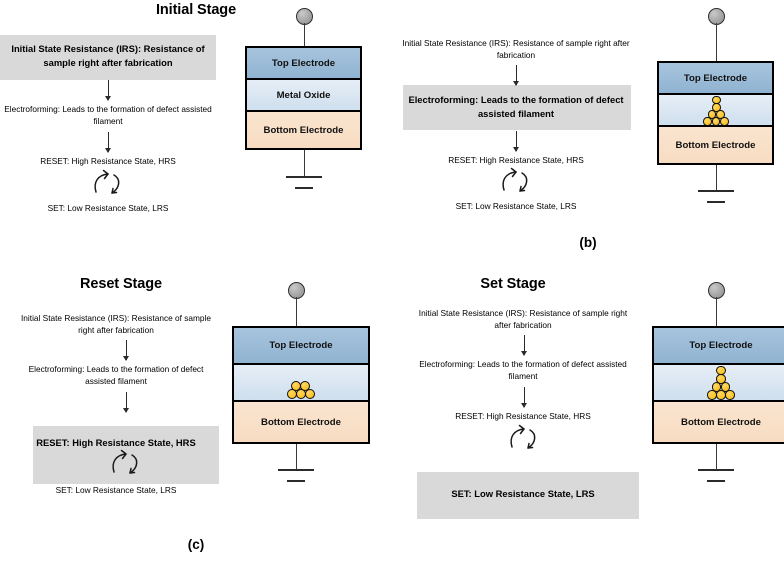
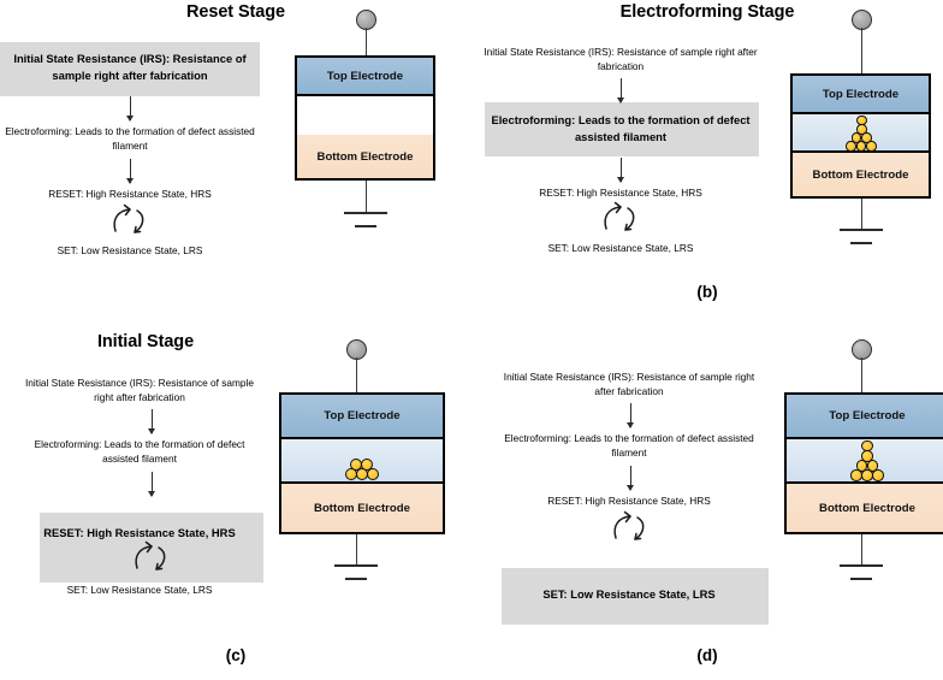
- Initial Stage
+ Reset Stage
  Initial State Resistance (IRS): Resistance of sample right after fabrication
  Electroforming: Leads to the formation of defect assisted filament
  RESET: High Resistance State, HRS
  SET: Low Resistance State, LRS
  Top Electrode
- Metal Oxide
  Bottom Electrode
+ Electroforming Stage
  Initial State Resistance (IRS): Resistance of sample right after fabrication
  Electroforming: Leads to the formation of defect assisted filament
  RESET: High Resistance State, HRS
  SET: Low Resistance State, LRS
  Top Electrode
  Bottom Electrode
  (b)
- Reset Stage
+ Initial Stage
  Initial State Resistance (IRS): Resistance of sample right after fabrication
  Electroforming: Leads to the formation of defect assisted filament
  RESET: High Resistance State, HRS
  SET: Low Resistance State, LRS
  Top Electrode
  Bottom Electrode
  (c)
- Set Stage
  Initial State Resistance (IRS): Resistance of sample right after fabrication
  Electroforming: Leads to the formation of defect assisted filament
  RESET: High Resistance State, HRS
  SET: Low Resistance State, LRS
  Top Electrode
  Bottom Electrode
+ (d)
